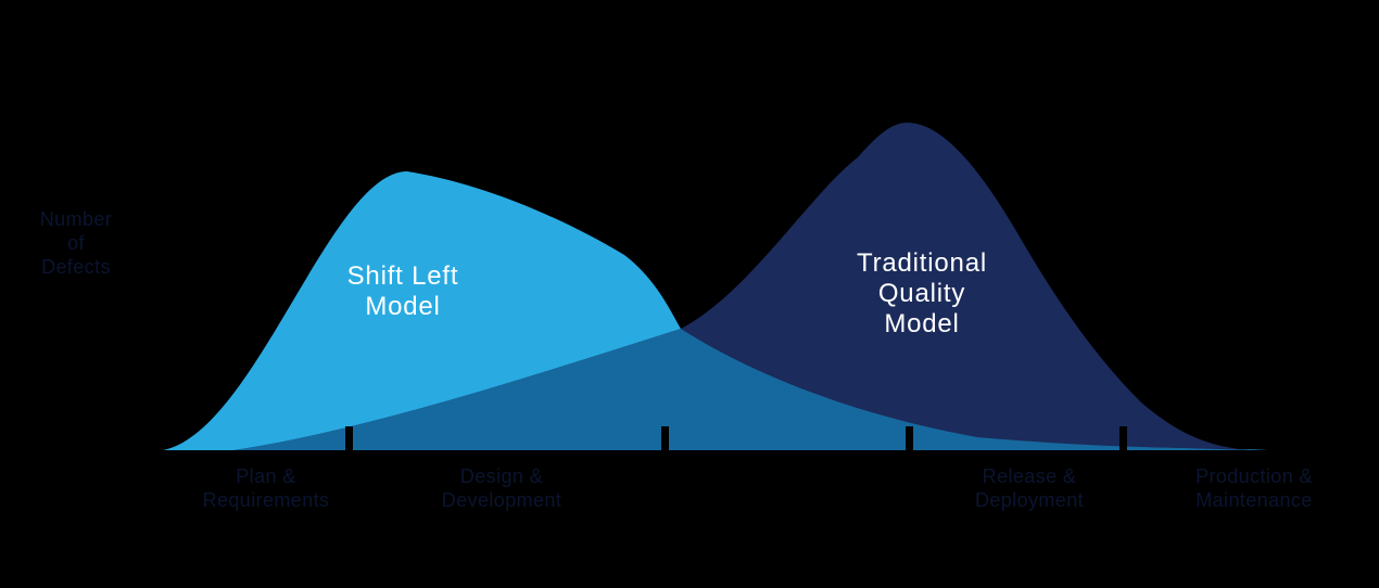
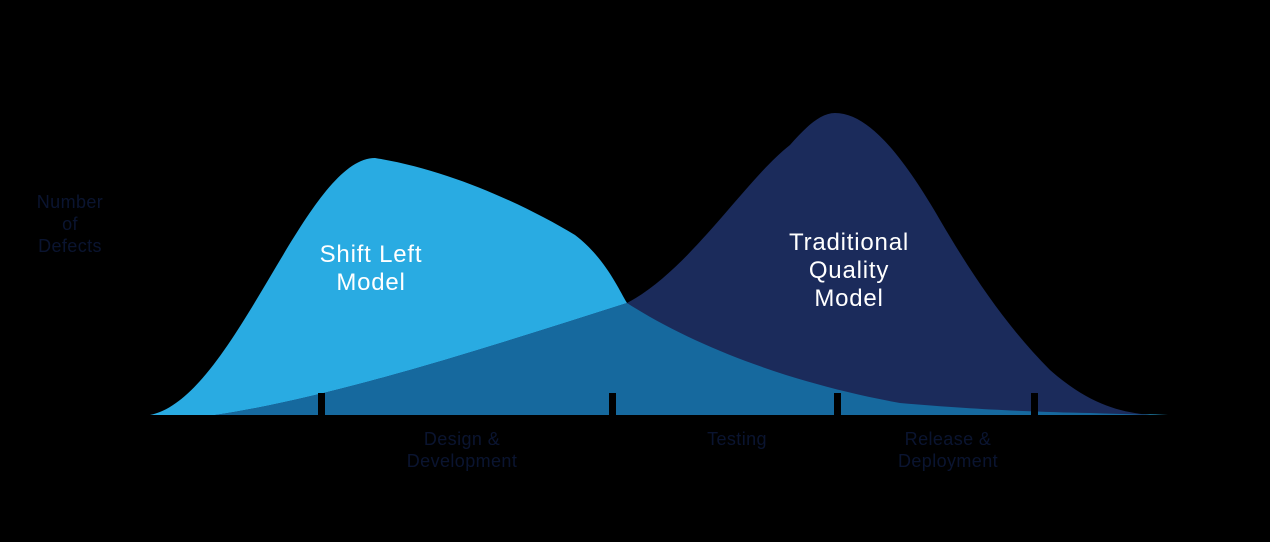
  Shift Left
  Model
  Traditional
  Quality
  Model
  Number
  of
  Defects
- Plan &
- Requirements
  Design &
  Development
+ Testing
  Release &
  Deployment
- Production &
- Maintenance
